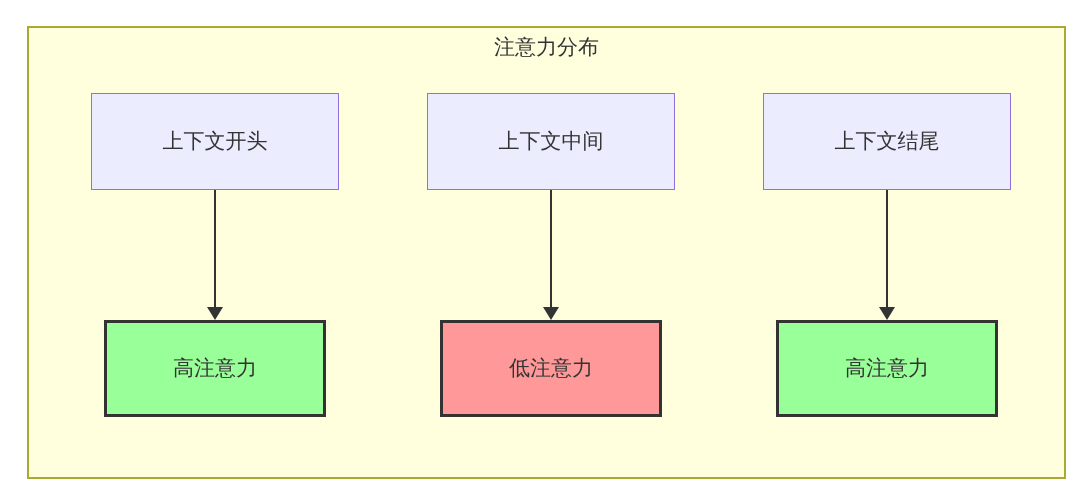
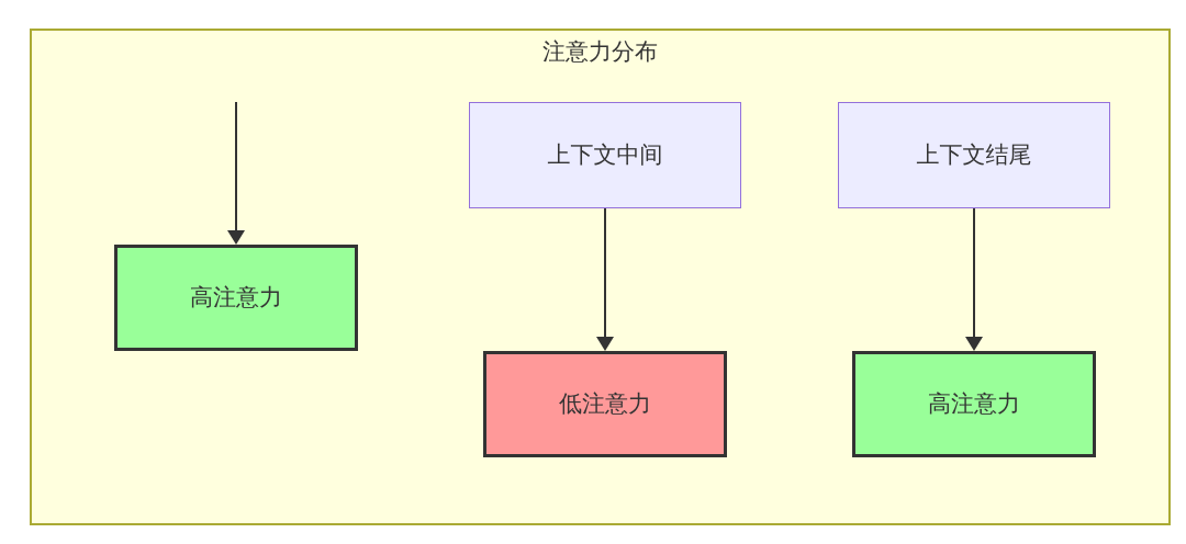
  注意力分布
- 上下文开头
  高注意力
  上下文中间
  低注意力
  上下文结尾
  高注意力
